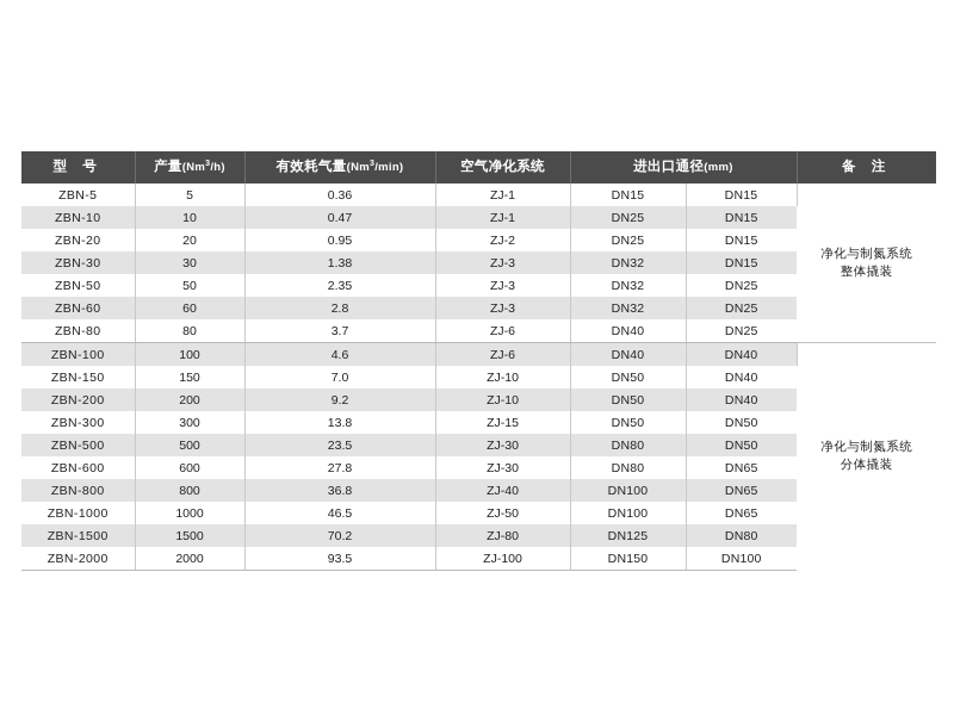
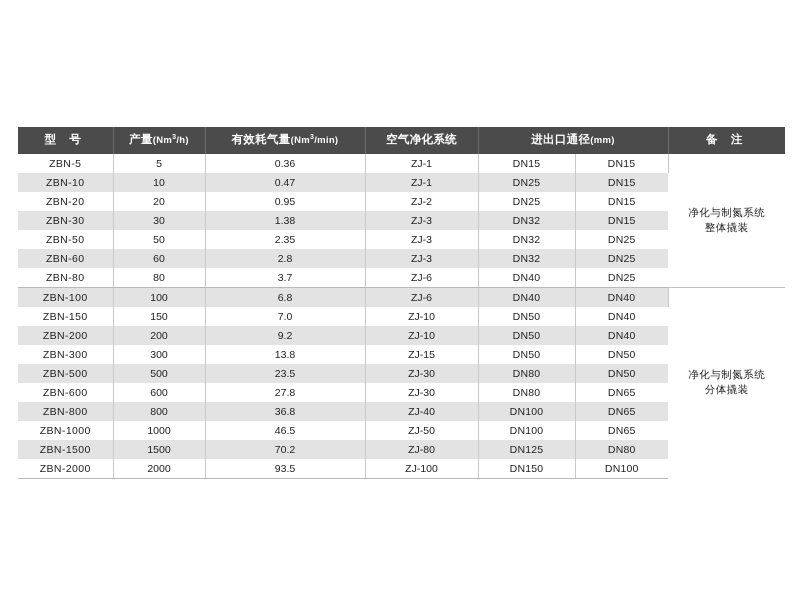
  型 号	产量(Nm /h)	有效耗气量(Nm /min)	空气净化系统	进出口通径(mm)	备 注
  ZBN-5	5	0.36	ZJ-1	DN15	DN15	净化与制氮系统整体撬装
  ZBN-10	10	0.47	ZJ-1	DN25	DN15
  ZBN-20	20	0.95	ZJ-2	DN25	DN15
  ZBN-30	30	1.38	ZJ-3	DN32	DN15
  ZBN-50	50	2.35	ZJ-3	DN32	DN25
  ZBN-60	60	2.8	ZJ-3	DN32	DN25
  ZBN-80	80	3.7	ZJ-6	DN40	DN25
- ZBN-100	100	4.6	ZJ-6	DN40	DN40	净化与制氮系统分体撬装
+ ZBN-100	100	6.8	ZJ-6	DN40	DN40	净化与制氮系统分体撬装
  ZBN-150	150	7.0	ZJ-10	DN50	DN40
  ZBN-200	200	9.2	ZJ-10	DN50	DN40
  ZBN-300	300	13.8	ZJ-15	DN50	DN50
  ZBN-500	500	23.5	ZJ-30	DN80	DN50
  ZBN-600	600	27.8	ZJ-30	DN80	DN65
  ZBN-800	800	36.8	ZJ-40	DN100	DN65
  ZBN-1000	1000	46.5	ZJ-50	DN100	DN65
  ZBN-1500	1500	70.2	ZJ-80	DN125	DN80
  ZBN-2000	2000	93.5	ZJ-100	DN150	DN100
